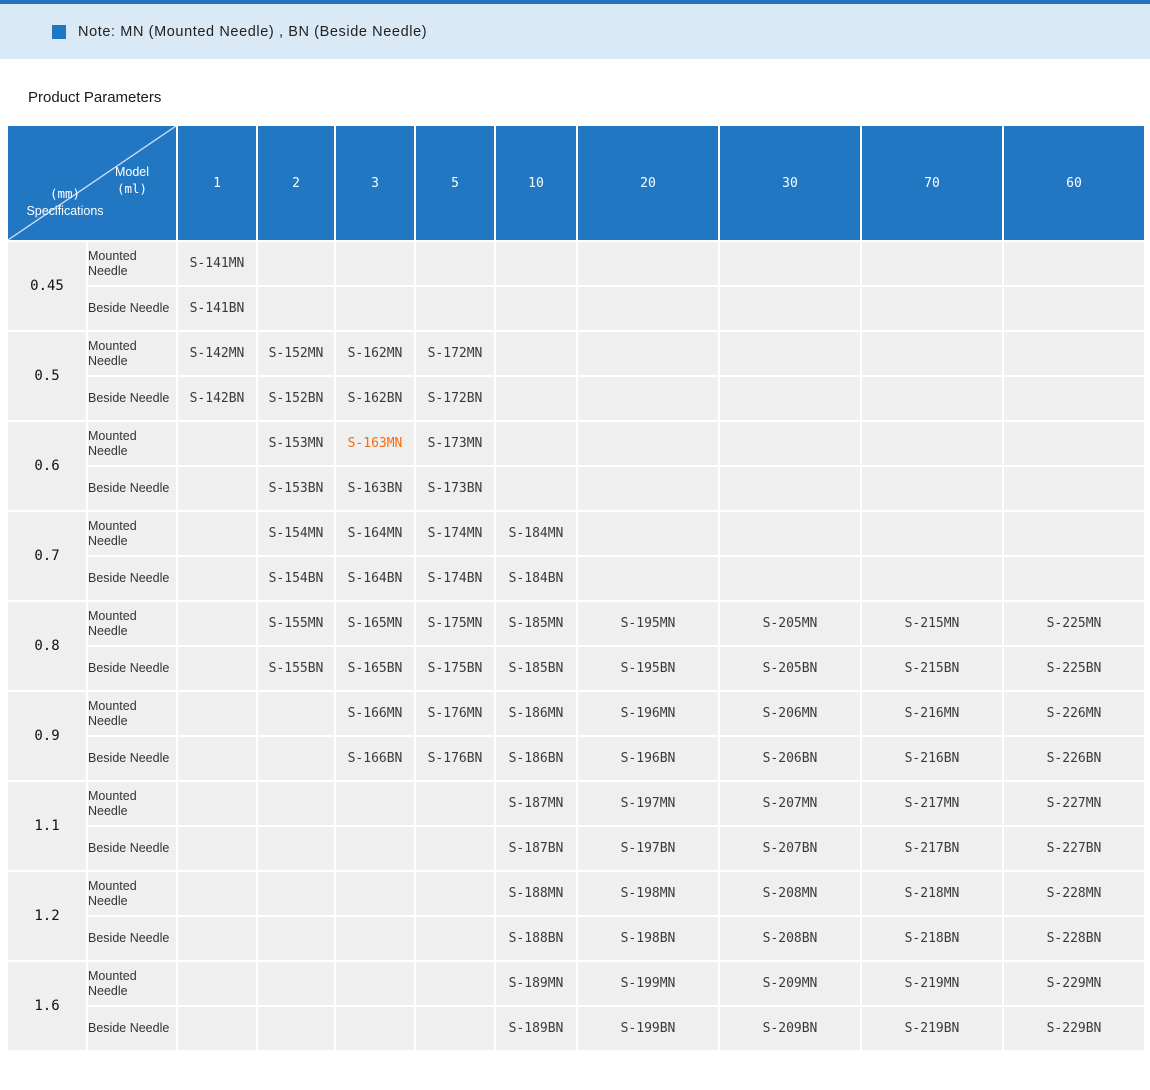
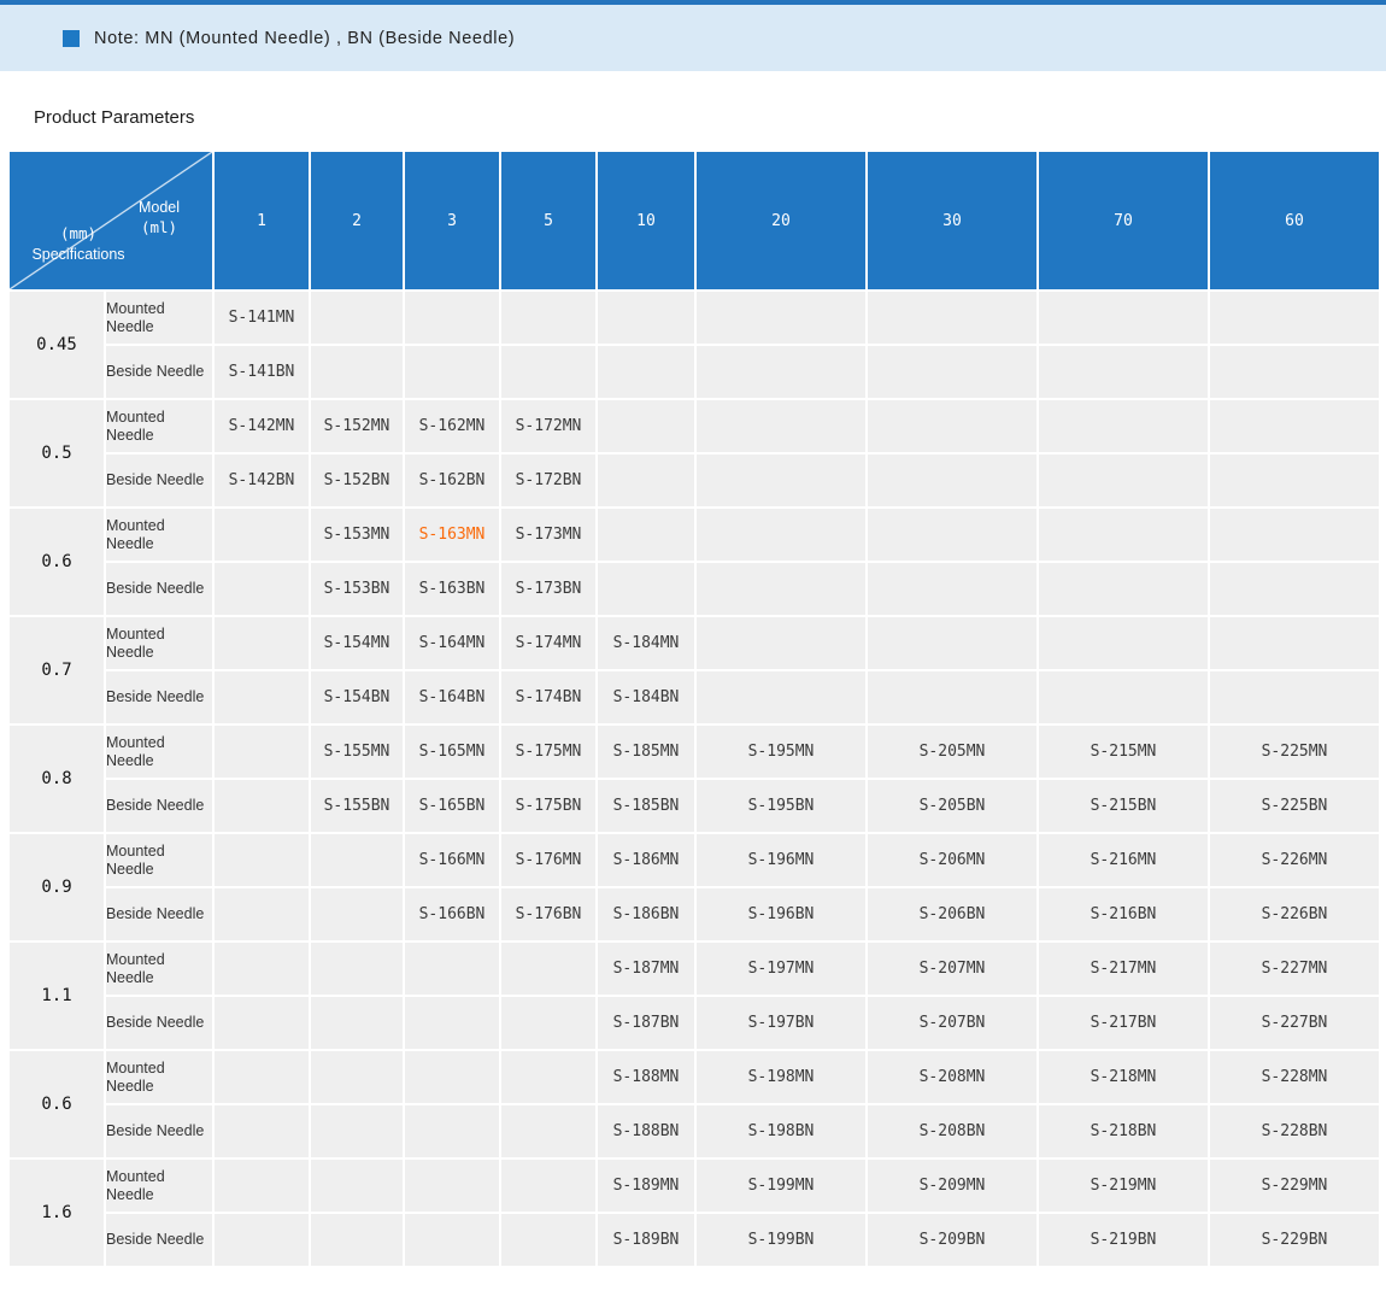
  Note: MN (Mounted Needle) , BN (Beside Needle)
  Product Parameters
  Model (ml) (mm) Specifications	1	2	3	5	10	20	30	70	60
  0.45	Mounted Needle	S-141MN
  Beside Needle	S-141BN
  0.5	Mounted Needle	S-142MN	S-152MN	S-162MN	S-172MN
  Beside Needle	S-142BN	S-152BN	S-162BN	S-172BN
  0.6	Mounted Needle		S-153MN	S-163MN	S-173MN
  Beside Needle		S-153BN	S-163BN	S-173BN
  0.7	Mounted Needle		S-154MN	S-164MN	S-174MN	S-184MN
  Beside Needle		S-154BN	S-164BN	S-174BN	S-184BN
  0.8	Mounted Needle		S-155MN	S-165MN	S-175MN	S-185MN	S-195MN	S-205MN	S-215MN	S-225MN
  Beside Needle		S-155BN	S-165BN	S-175BN	S-185BN	S-195BN	S-205BN	S-215BN	S-225BN
  0.9	Mounted Needle			S-166MN	S-176MN	S-186MN	S-196MN	S-206MN	S-216MN	S-226MN
  Beside Needle			S-166BN	S-176BN	S-186BN	S-196BN	S-206BN	S-216BN	S-226BN
  1.1	Mounted Needle					S-187MN	S-197MN	S-207MN	S-217MN	S-227MN
  Beside Needle					S-187BN	S-197BN	S-207BN	S-217BN	S-227BN
- 1.2	Mounted Needle					S-188MN	S-198MN	S-208MN	S-218MN	S-228MN
+ 0.6	Mounted Needle					S-188MN	S-198MN	S-208MN	S-218MN	S-228MN
  Beside Needle					S-188BN	S-198BN	S-208BN	S-218BN	S-228BN
  1.6	Mounted Needle					S-189MN	S-199MN	S-209MN	S-219MN	S-229MN
  Beside Needle					S-189BN	S-199BN	S-209BN	S-219BN	S-229BN
